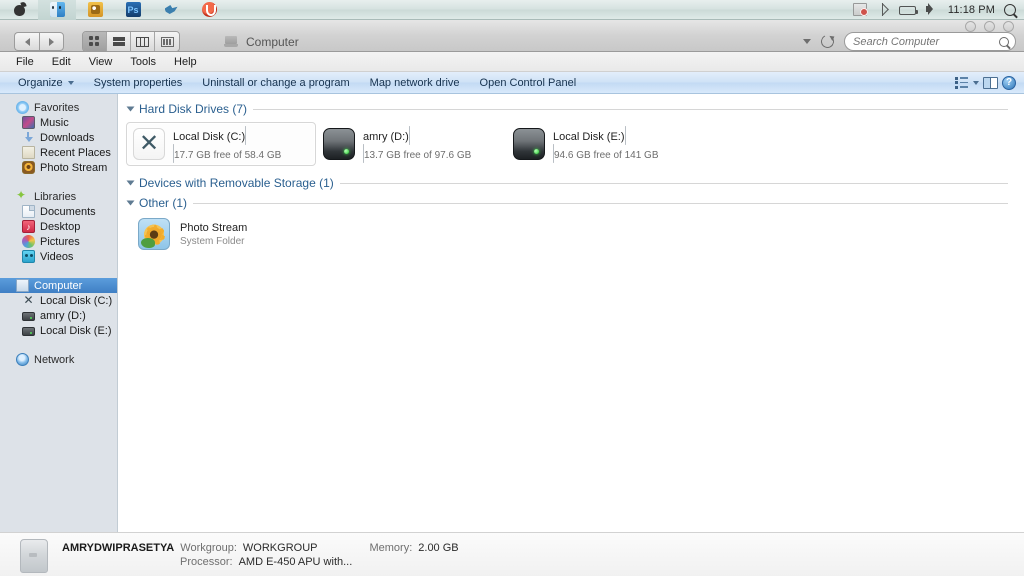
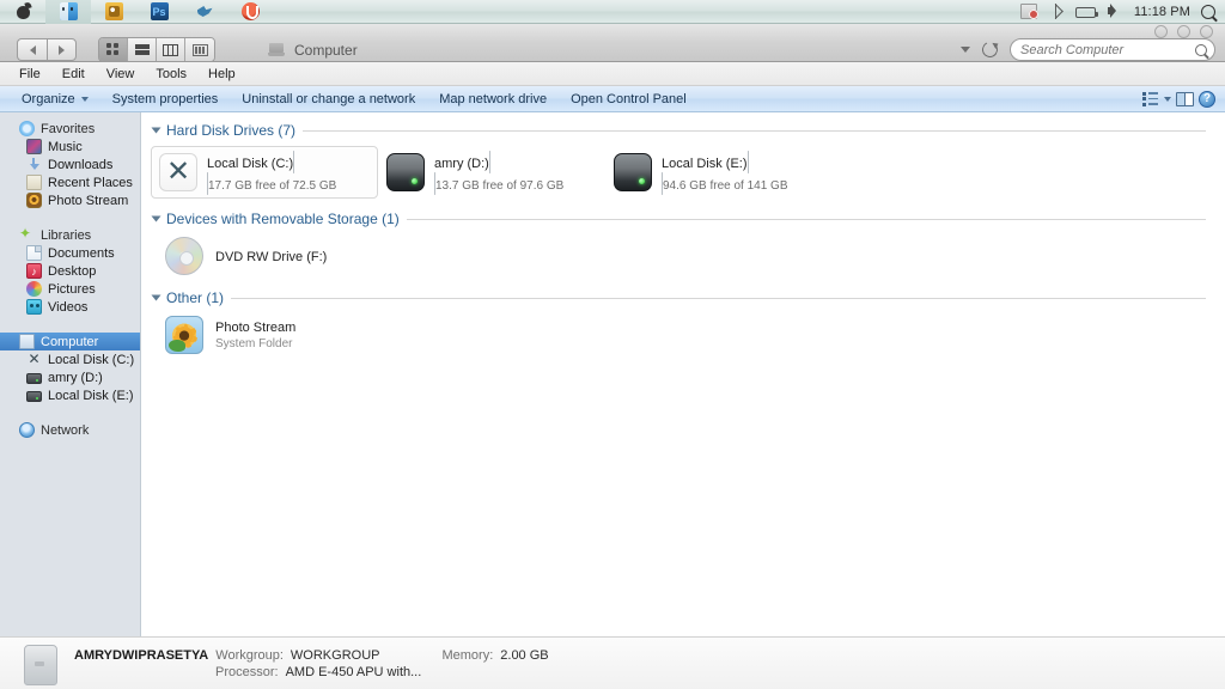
  Ps
  11:18 PM
  Computer
  Search Computer
  File
  Edit
  View
  Tools
  Help
  Organize
  System properties
- Uninstall or change a program
+ Uninstall or change a network
  Map network drive
  Open Control Panel
  ?
  Favorites
  Music
  Downloads
  Recent Places
  Photo Stream
  Libraries
  Documents
  ♪
  Desktop
  Pictures
  Videos
  Computer
  ✕
  Local Disk (C:)
  amry (D:)
  Local Disk (E:)
  Network
  Hard Disk Drives (7)
  ✕
- Local Disk (C:) 17.7 GB free of 58.4 GB
+ Local Disk (C:) 17.7 GB free of 72.5 GB
  amry (D:) 13.7 GB free of 97.6 GB
  Local Disk (E:) 94.6 GB free of 141 GB
  Devices with Removable Storage (1)
+ DVD RW Drive (F:)
  Other (1)
  Photo Stream
  System Folder
  AMRYDWIPRASETYA
  Workgroup:
  WORKGROUP
  Memory:
  2.00 GB
  Processor:
  AMD E-450 APU with...
